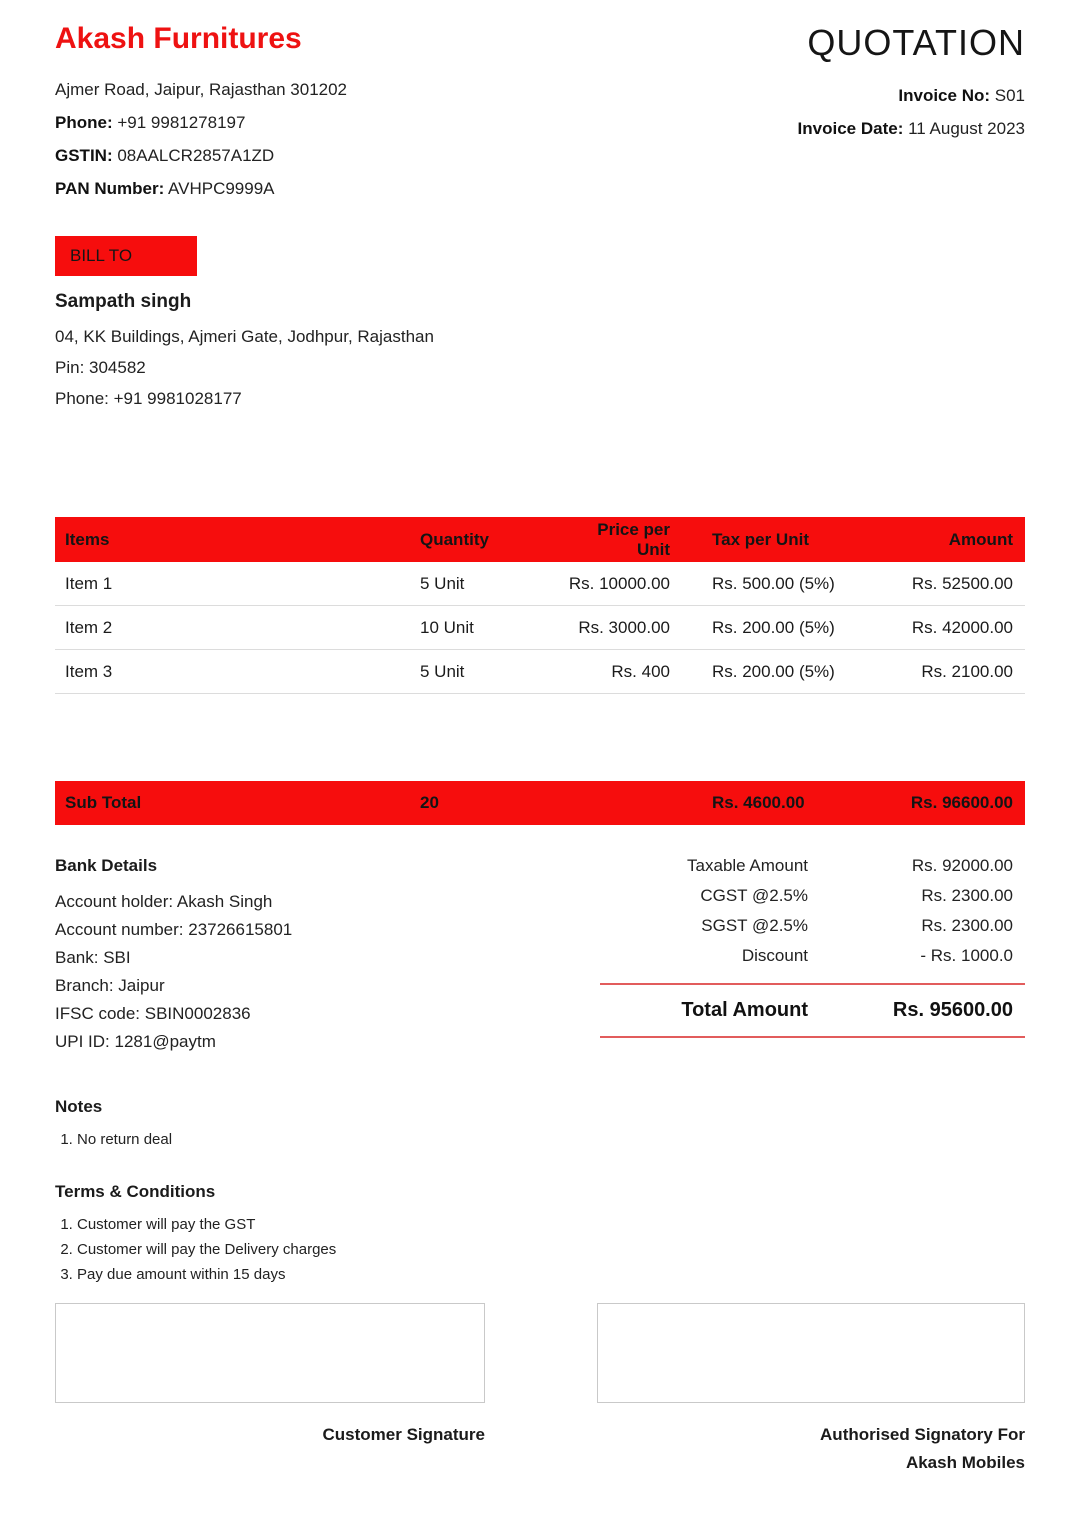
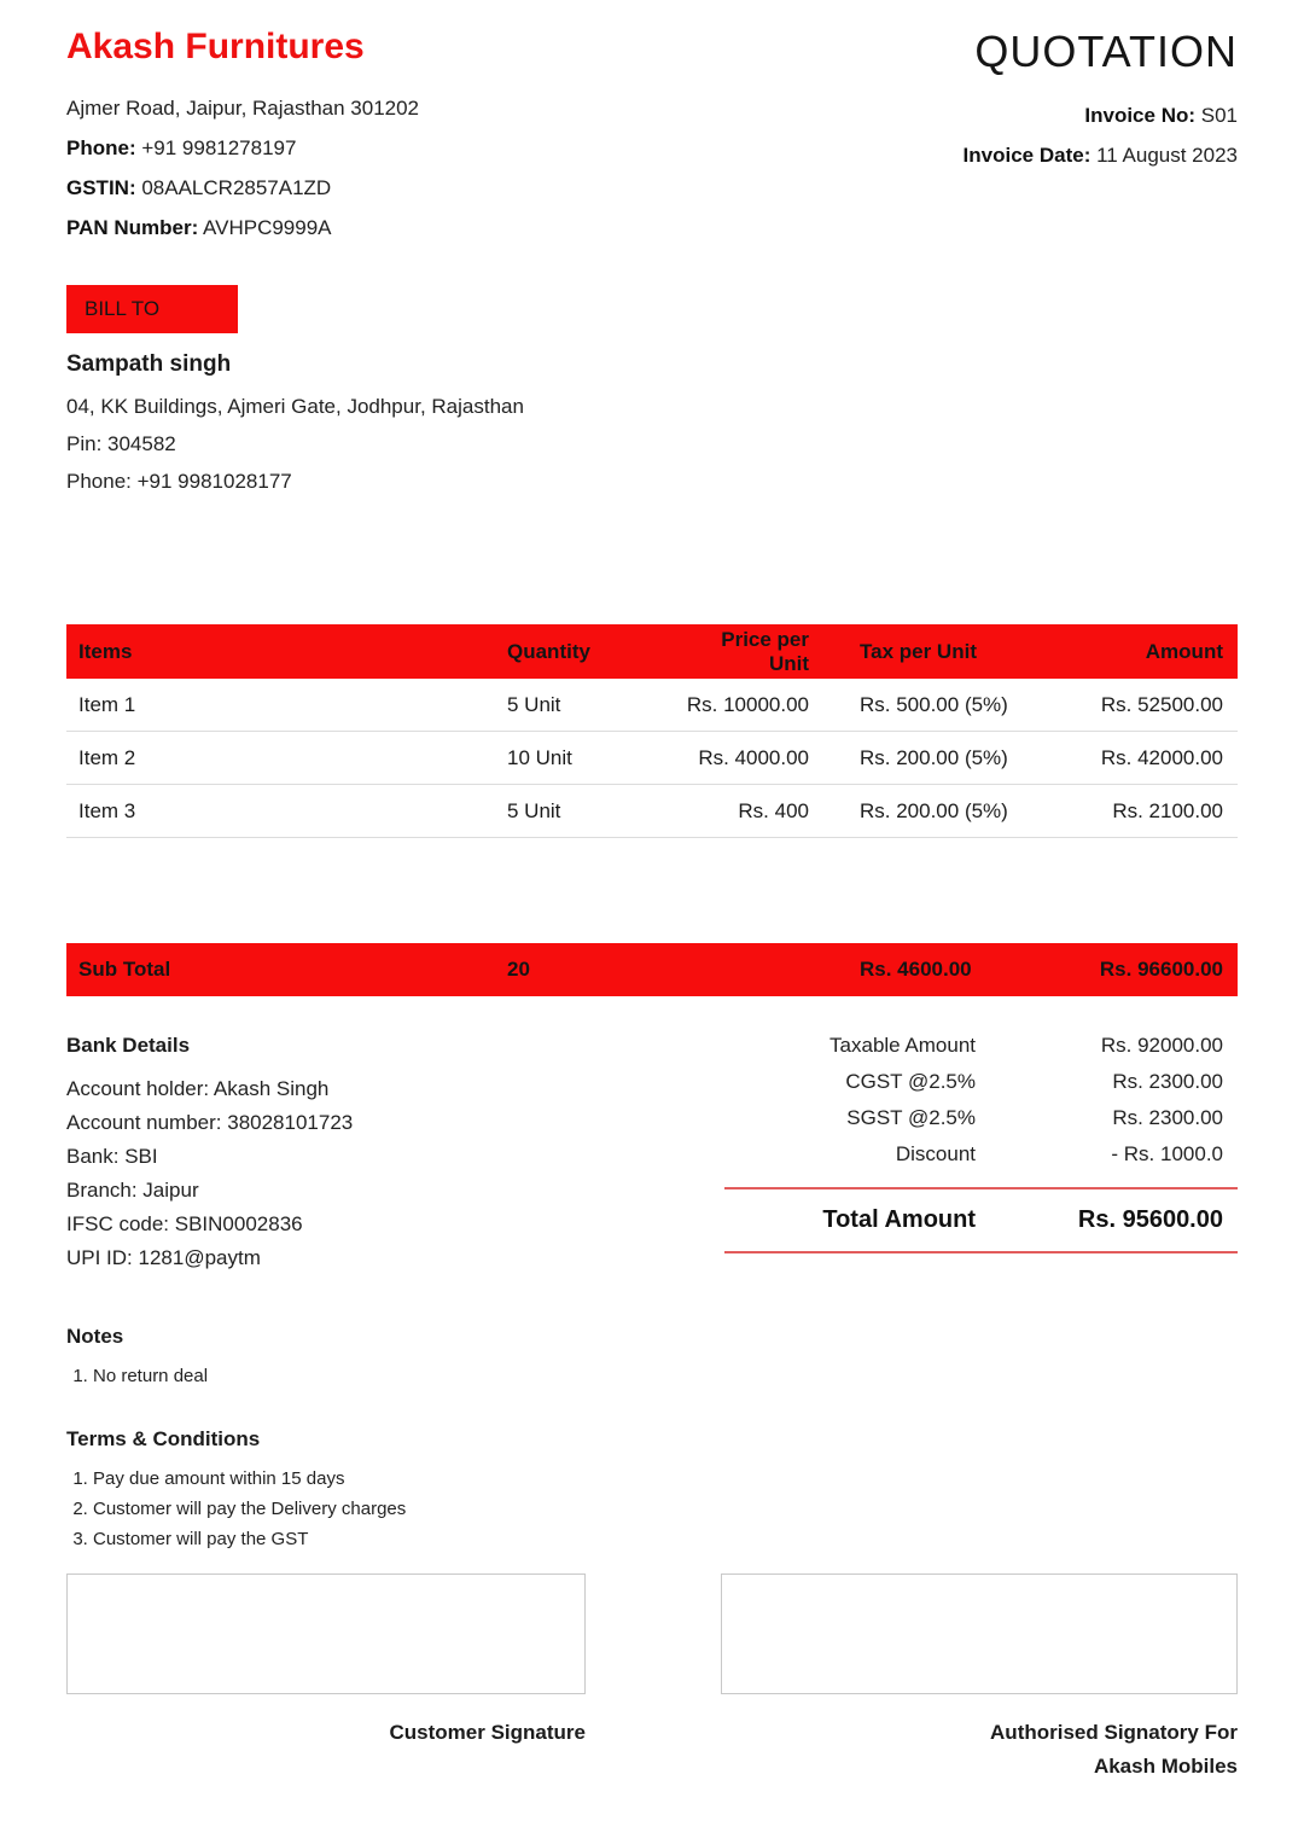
  Akash Furnitures
  Ajmer Road, Jaipur, Rajasthan 301202
  Phone: +91 9981278197
  GSTIN: 08AALCR2857A1ZD
  PAN Number: AVHPC9999A
  QUOTATION
  Invoice No: S01
  Invoice Date: 11 August 2023
  BILL TO
  Sampath singh
  04, KK Buildings, Ajmeri Gate, Jodhpur, Rajasthan
  Pin: 304582
  Phone: +91 9981028177
  Items
  Quantity
  Price per Unit
  Tax per Unit
  Amount
  Item 1
  5 Unit
  Rs. 10000.00
  Rs. 500.00 (5%)
  Rs. 52500.00
  Item 2
  10 Unit
- Rs. 3000.00
+ Rs. 4000.00
  Rs. 200.00 (5%)
  Rs. 42000.00
  Item 3
  5 Unit
  Rs. 400
  Rs. 200.00 (5%)
  Rs. 2100.00
  Sub Total
  20
  Rs. 4600.00
  Rs. 96600.00
  Bank Details
  Account holder: Akash Singh
- Account number: 23726615801
+ Account number: 38028101723
  Bank: SBI
  Branch: Jaipur
  IFSC code: SBIN0002836
  UPI ID: 1281@paytm
  Taxable Amount
  Rs. 92000.00
  CGST @2.5%
  Rs. 2300.00
  SGST @2.5%
  Rs. 2300.00
  Discount
  - Rs. 1000.0
  Total Amount
  Rs. 95600.00
  Notes
  No return deal
  Terms & Conditions
- Customer will pay the GST
+ Pay due amount within 15 days
  Customer will pay the Delivery charges
- Pay due amount within 15 days
+ Customer will pay the GST
  Customer Signature
  Authorised Signatory For
  Akash Mobiles
